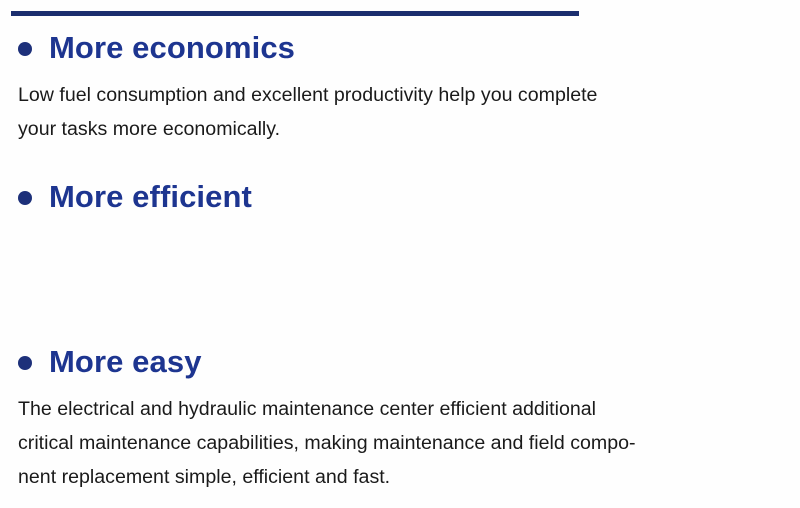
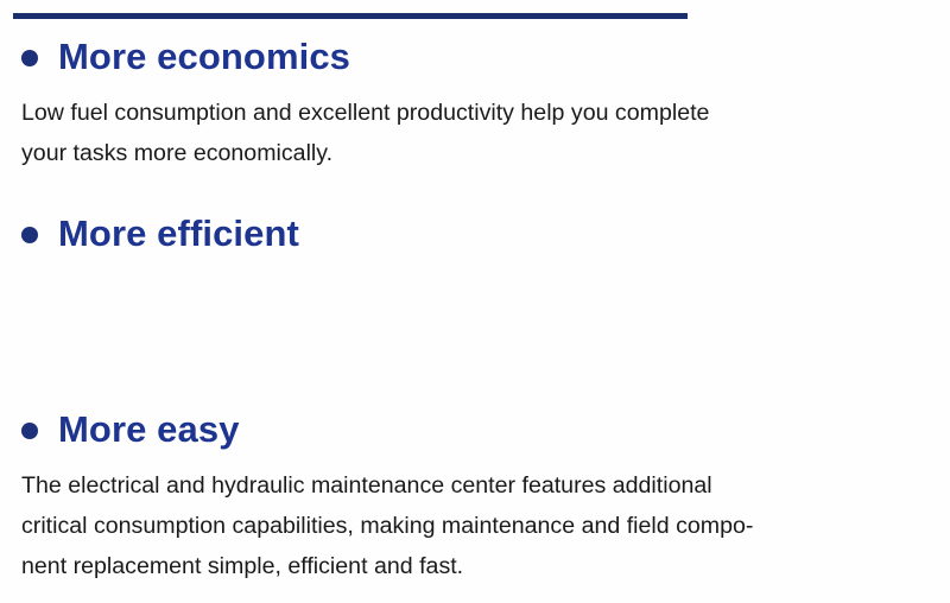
  More economics
  Low fuel consumption and excellent productivity help you complete
  your tasks more economically.
  More efficient
  More easy
- The electrical and hydraulic maintenance center efficient additional
+ The electrical and hydraulic maintenance center features additional
- critical maintenance capabilities, making maintenance and field compo-
+ critical consumption capabilities, making maintenance and field compo-
  nent replacement simple, efficient and fast.
